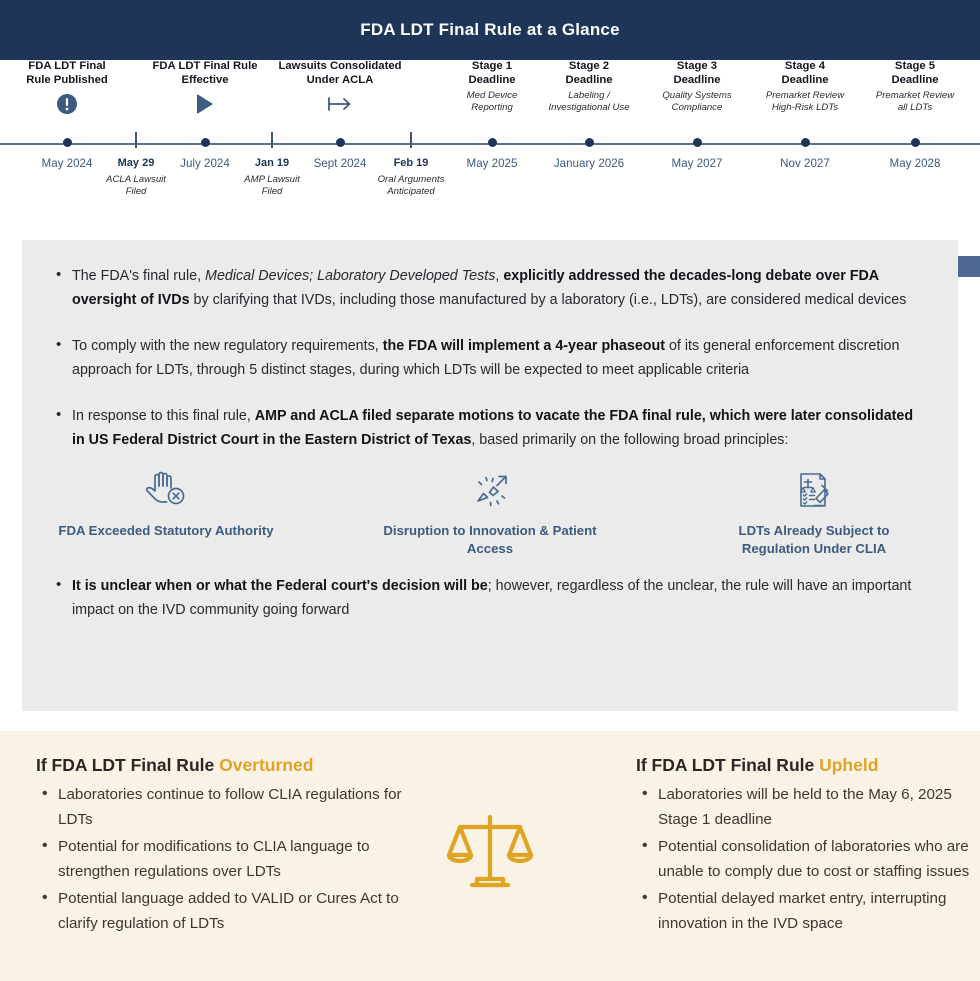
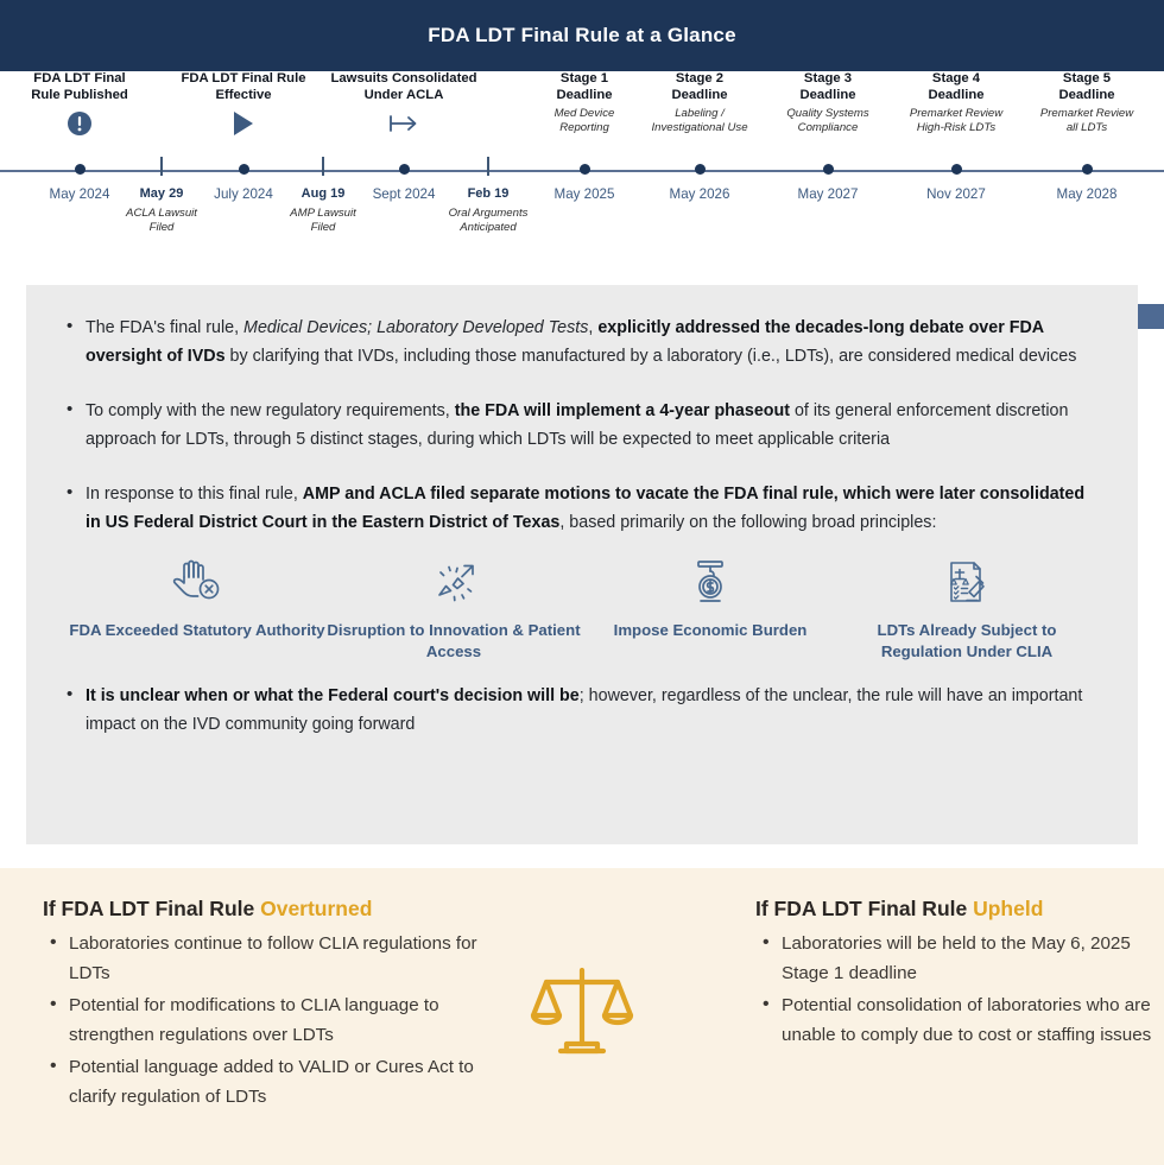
  FDA LDT Final Rule at a Glance
  FDA LDT Final
  Rule Published
  May 2024
  FDA LDT Final Rule
  Effective
  July 2024
  Lawsuits Consolidated
  Under ACLA
  Sept 2024
  Stage 1
  Deadline
  Med Device
  Reporting
  May 2025
  Stage 2
  Deadline
  Labeling /
  Investigational Use
- January 2026
+ May 2026
  Stage 3
  Deadline
  Quality Systems
  Compliance
  May 2027
  Stage 4
  Deadline
  Premarket Review
  High-Risk LDTs
  Nov 2027
  Stage 5
  Deadline
  Premarket Review
  all LDTs
  May 2028
  May 29
  ACLA Lawsuit
  Filed
- Jan 19
+ Aug 19
  AMP Lawsuit
  Filed
  Feb 19
  Oral Arguments
  Anticipated
  The FDA's final rule, Medical Devices; Laboratory Developed Tests, explicitly addressed the decades-long debate over FDA oversight of IVDs by clarifying that IVDs, including those manufactured by a laboratory (i.e., LDTs), are considered medical devices
  To comply with the new regulatory requirements, the FDA will implement a 4-year phaseout of its general enforcement discretion approach for LDTs, through 5 distinct stages, during which LDTs will be expected to meet applicable criteria
  In response to this final rule, AMP and ACLA filed separate motions to vacate the FDA final rule, which were later consolidated in US Federal District Court in the Eastern District of Texas, based primarily on the following broad principles:
  FDA Exceeded Statutory Authority
  Disruption to Innovation & Patient Access
+ Impose Economic Burden
  LDTs Already Subject to Regulation Under CLIA
  It is unclear when or what the Federal court's decision will be; however, regardless of the unclear, the rule will have an important impact on the IVD community going forward
  If FDA LDT Final Rule Overturned
  Laboratories continue to follow CLIA regulations for LDTs
  Potential for modifications to CLIA language to strengthen regulations over LDTs
  Potential language added to VALID or Cures Act to clarify regulation of LDTs
  If FDA LDT Final Rule Upheld
  Laboratories will be held to the May 6, 2025 Stage 1 deadline
  Potential consolidation of laboratories who are unable to comply due to cost or staffing issues
- Potential delayed market entry, interrupting innovation in the IVD space
